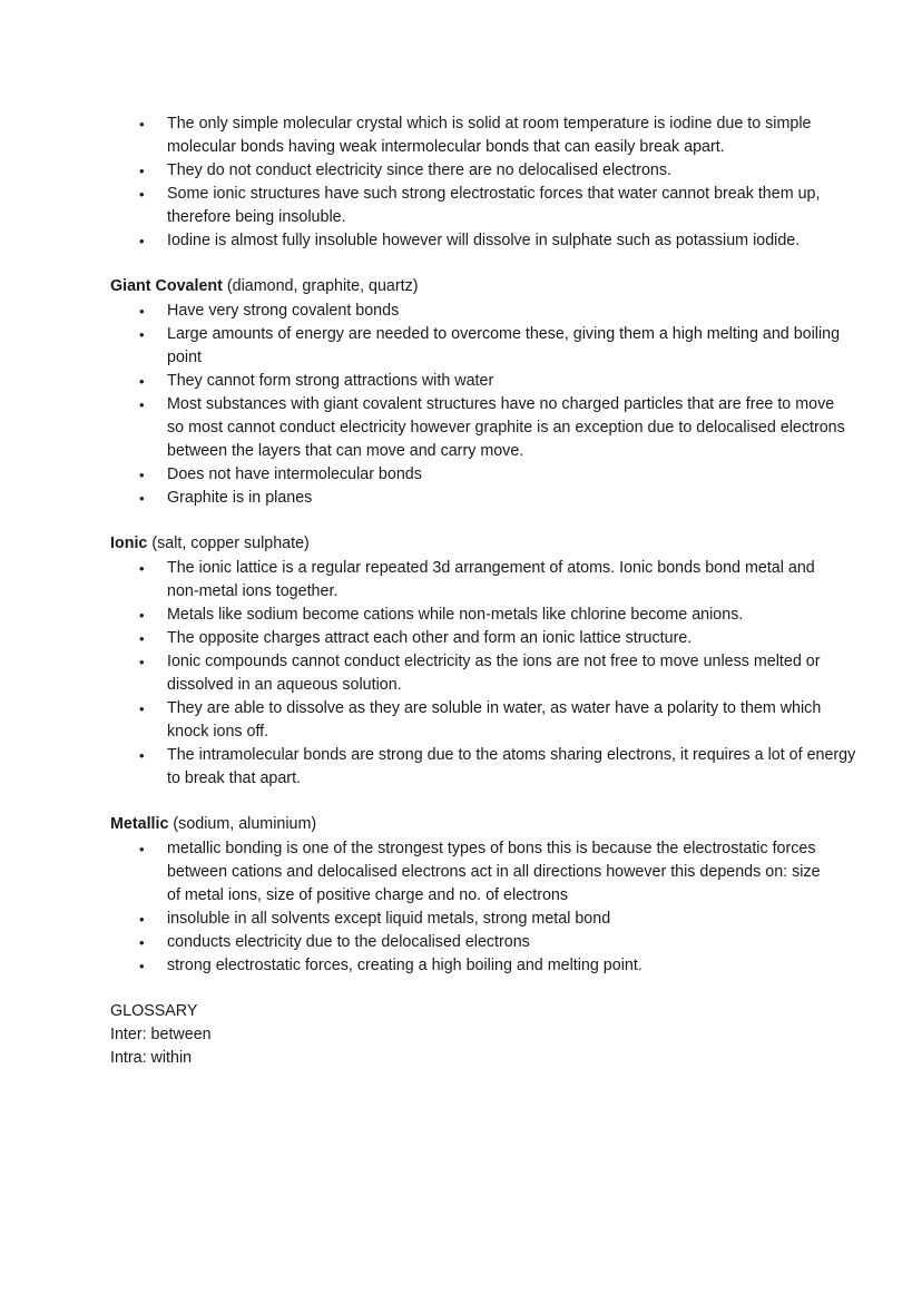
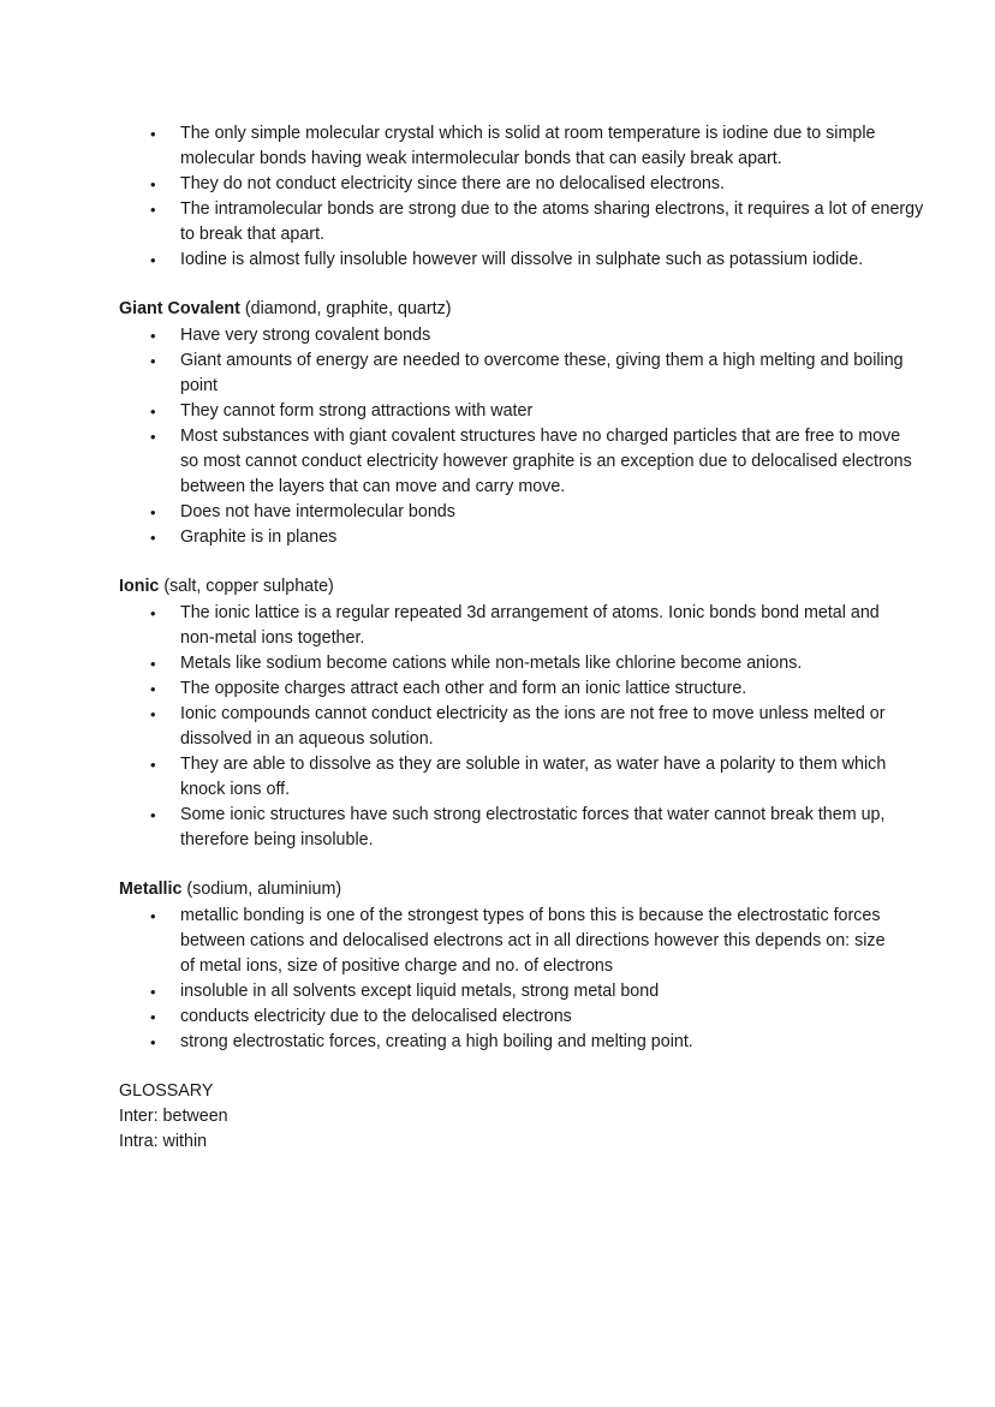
  The only simple molecular crystal which is solid at room temperature is iodine due to simple molecular bonds having weak intermolecular bonds that can easily break apart.
  They do not conduct electricity since there are no delocalised electrons.
- Some ionic structures have such strong electrostatic forces that water cannot break them up, therefore being insoluble.
+ The intramolecular bonds are strong due to the atoms sharing electrons, it requires a lot of energy to break that apart.
  Iodine is almost fully insoluble however will dissolve in sulphate such as potassium iodide.
  Giant Covalent (diamond, graphite, quartz)
  Have very strong covalent bonds
- Large amounts of energy are needed to overcome these, giving them a high melting and boiling point
+ Giant amounts of energy are needed to overcome these, giving them a high melting and boiling point
  They cannot form strong attractions with water
  Most substances with giant covalent structures have no charged particles that are free to move so most cannot conduct electricity however graphite is an exception due to delocalised electrons between the layers that can move and carry move.
  Does not have intermolecular bonds
  Graphite is in planes
  Ionic (salt, copper sulphate)
  The ionic lattice is a regular repeated 3d arrangement of atoms. Ionic bonds bond metal and non-metal ions together.
  Metals like sodium become cations while non-metals like chlorine become anions.
  The opposite charges attract each other and form an ionic lattice structure.
  Ionic compounds cannot conduct electricity as the ions are not free to move unless melted or dissolved in an aqueous solution.
  They are able to dissolve as they are soluble in water, as water have a polarity to them which knock ions off.
- The intramolecular bonds are strong due to the atoms sharing electrons, it requires a lot of energy to break that apart.
+ Some ionic structures have such strong electrostatic forces that water cannot break them up, therefore being insoluble.
  Metallic (sodium, aluminium)
  metallic bonding is one of the strongest types of bons this is because the electrostatic forces between cations and delocalised electrons act in all directions however this depends on: size of metal ions, size of positive charge and no. of electrons
  insoluble in all solvents except liquid metals, strong metal bond
  conducts electricity due to the delocalised electrons
  strong electrostatic forces, creating a high boiling and melting point.
  GLOSSARY
  Inter: between
  Intra: within
